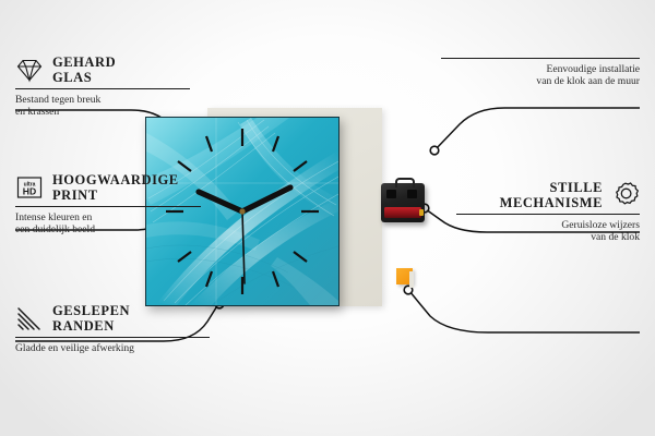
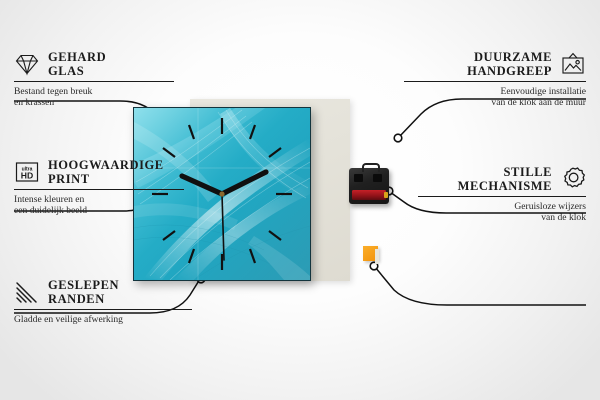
  GEHARD
  GLAS
  Bestand tegen breuk
  en krassen
  HD
  HOOGWAARDIGE
  PRINT
  Intense kleuren en
  een duidelijk beeld
  GESLEPEN
  RANDEN
  Gladde en veilige afwerking
+ DUURZAME
+ HANDGREEP
  Eenvoudige installatie
  van de klok aan de muur
  STILLE
  MECHANISME
  Geruisloze wijzers
  van de klok
